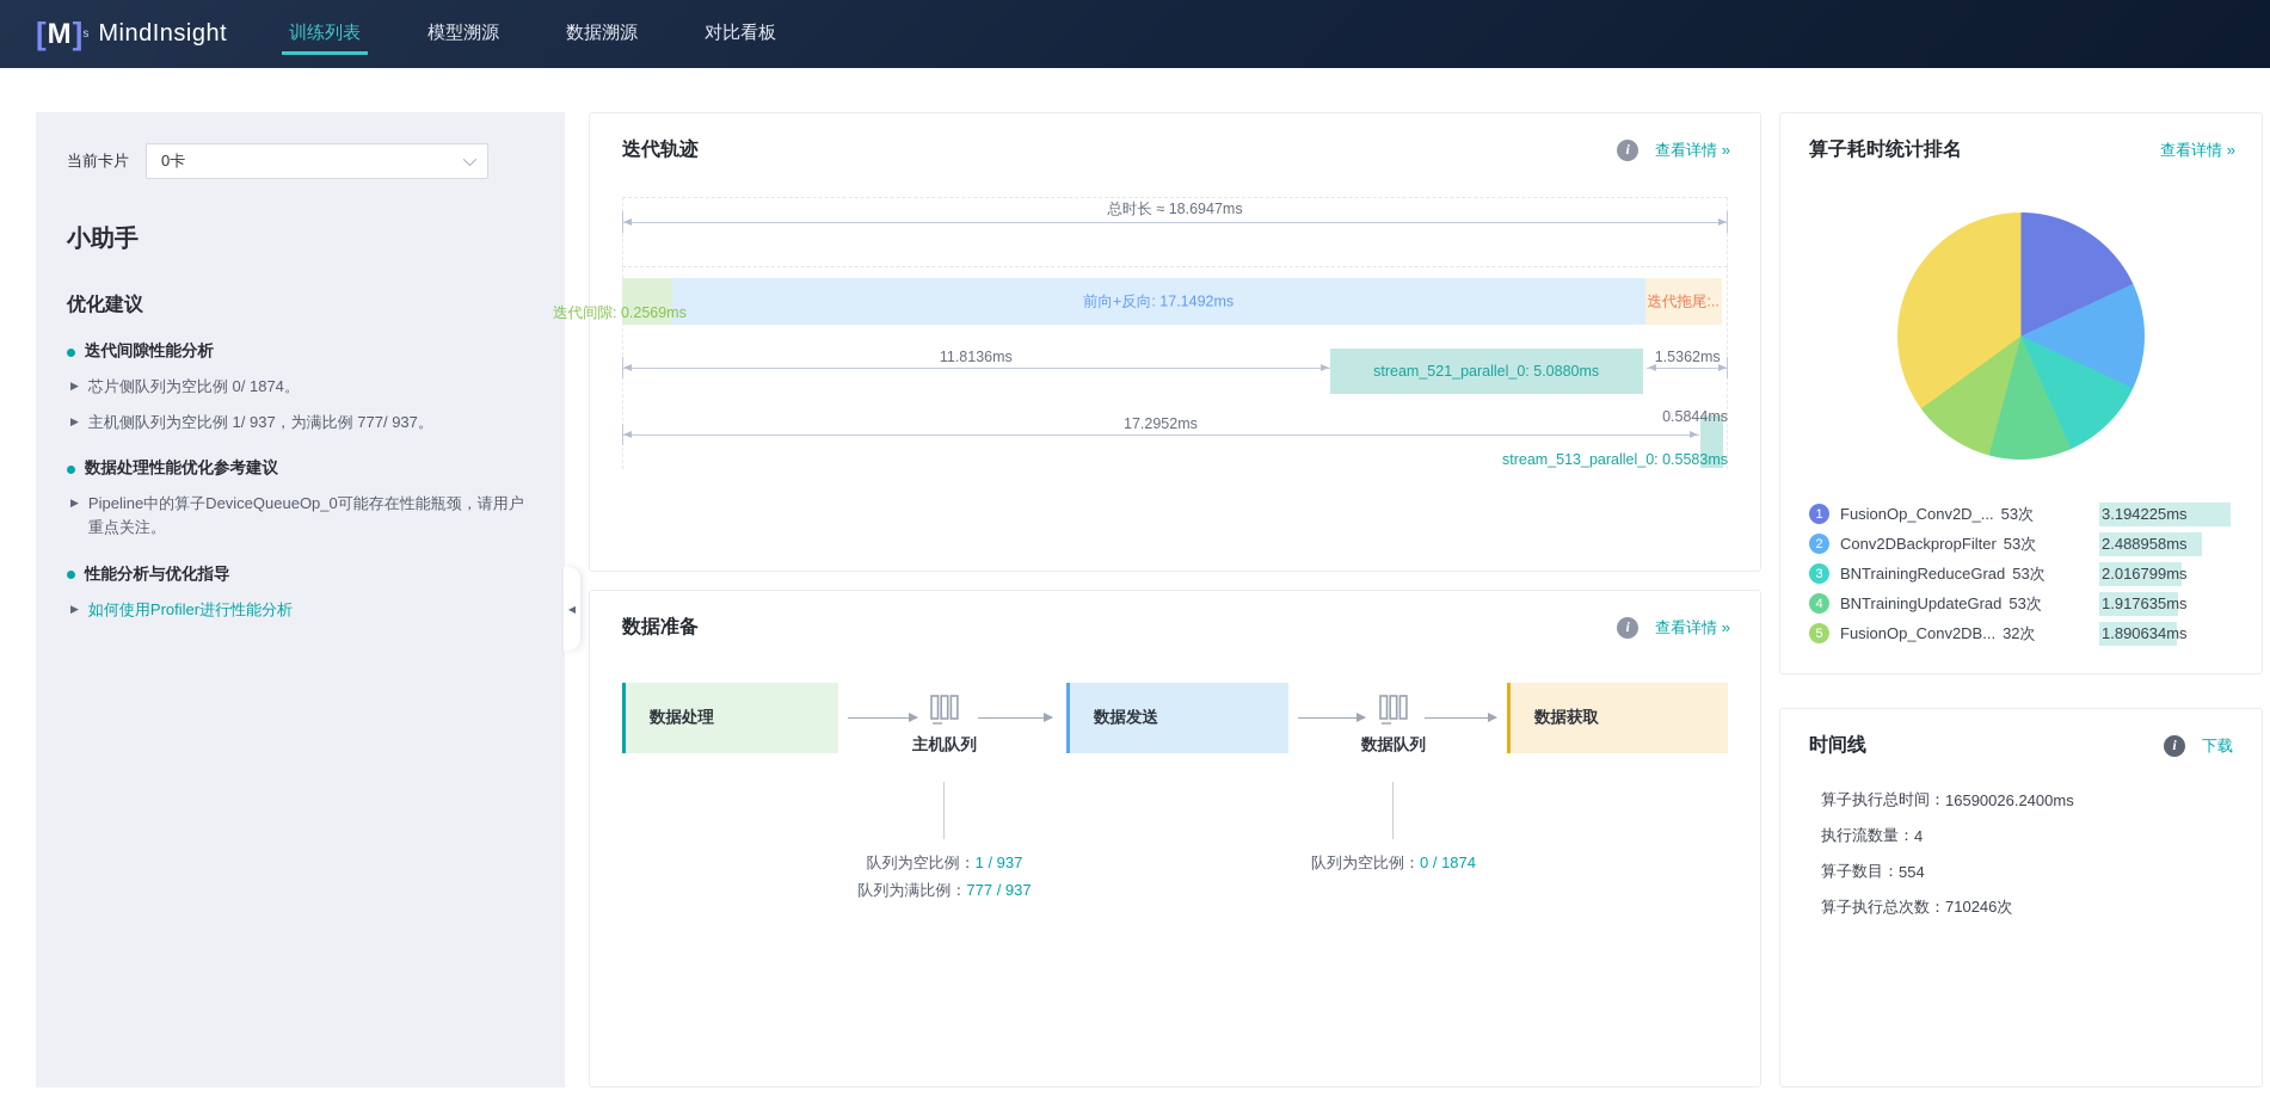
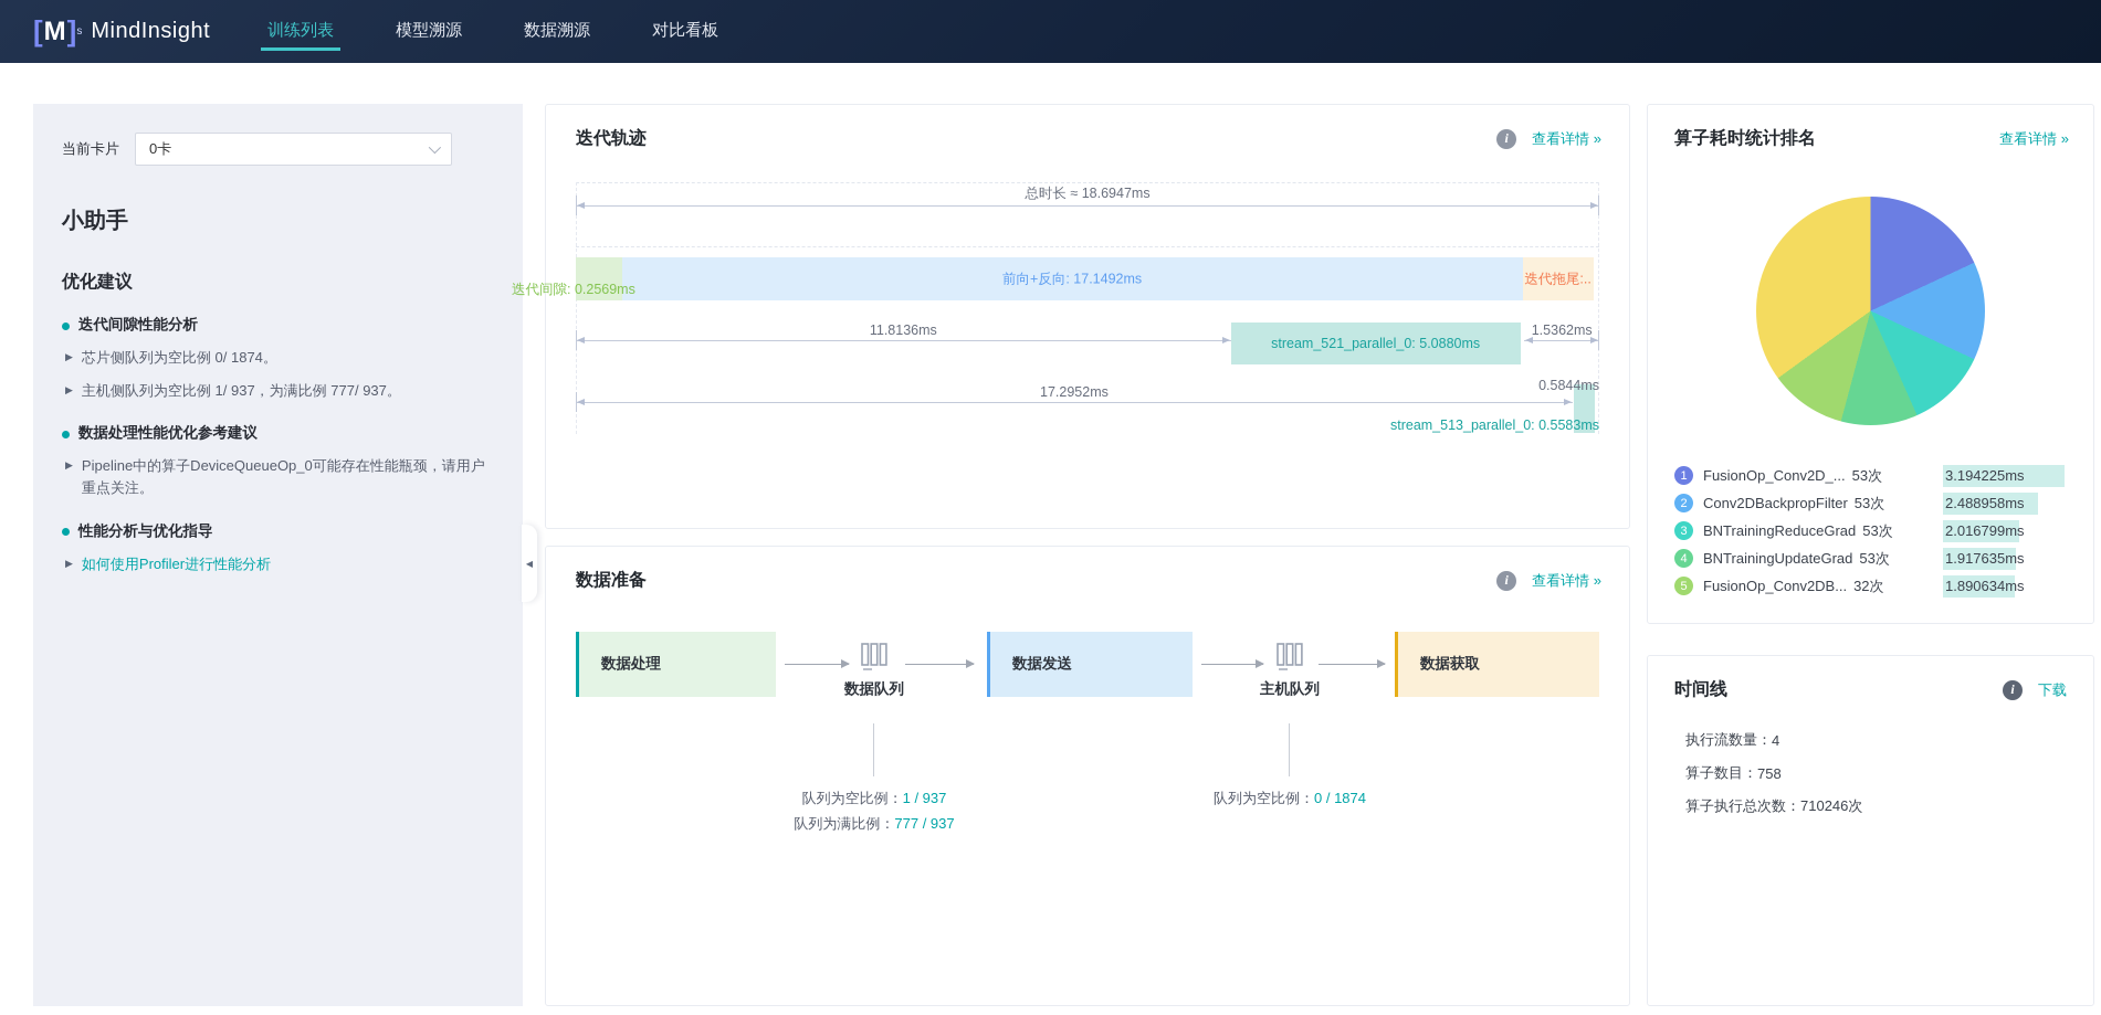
  [
  M
  ]
  s
  MindInsight
  训练列表
  模型溯源
  数据溯源
  对比看板
  当前卡片
  0卡
  小助手
  优化建议
  迭代间隙性能分析
  ▶
  芯片侧队列为空比例 0/ 1874。
  ▶
  主机侧队列为空比例 1/ 937，为满比例 777/ 937。
  数据处理性能优化参考建议
  ▶
  Pipeline中的算子DeviceQueueOp_0可能存在性能瓶颈，请用户重点关注。
  性能分析与优化指导
  ▶
  如何使用Profiler进行性能分析
  ◀
  迭代轨迹
  i
  查看详情 »
  总时长 ≈ 18.6947ms
  迭代间隙: 0.2569ms
  前向+反向: 17.1492ms
  迭代拖尾:..
  11.8136ms
  stream_521_parallel_0: 5.0880ms
  1.5362ms
  17.2952ms
  0.5844ms
  stream_513_parallel_0: 0.5583ms
  数据准备
  i
  查看详情 »
  数据处理
- 主机队列
+ 数据队列
  数据发送
- 数据队列
+ 主机队列
  数据获取
  队列为空比例：1 / 937
  队列为满比例：777 / 937
  队列为空比例：0 / 1874
  算子耗时统计排名
  查看详情 »
  1
  FusionOp_Conv2D_...
  53次
  3.194225ms
  2
  Conv2DBackpropFilter
  53次
  2.488958ms
  3
  BNTrainingReduceGrad
  53次
  2.016799ms
  4
  BNTrainingUpdateGrad
  53次
  1.917635ms
  5
  FusionOp_Conv2DB...
  32次
  1.890634ms
  时间线
  i
  下载
- 算子执行总时间：
- 16590026.2400ms
  执行流数量：
  4
  算子数目：
- 554
+ 758
  算子执行总次数：
  710246次
